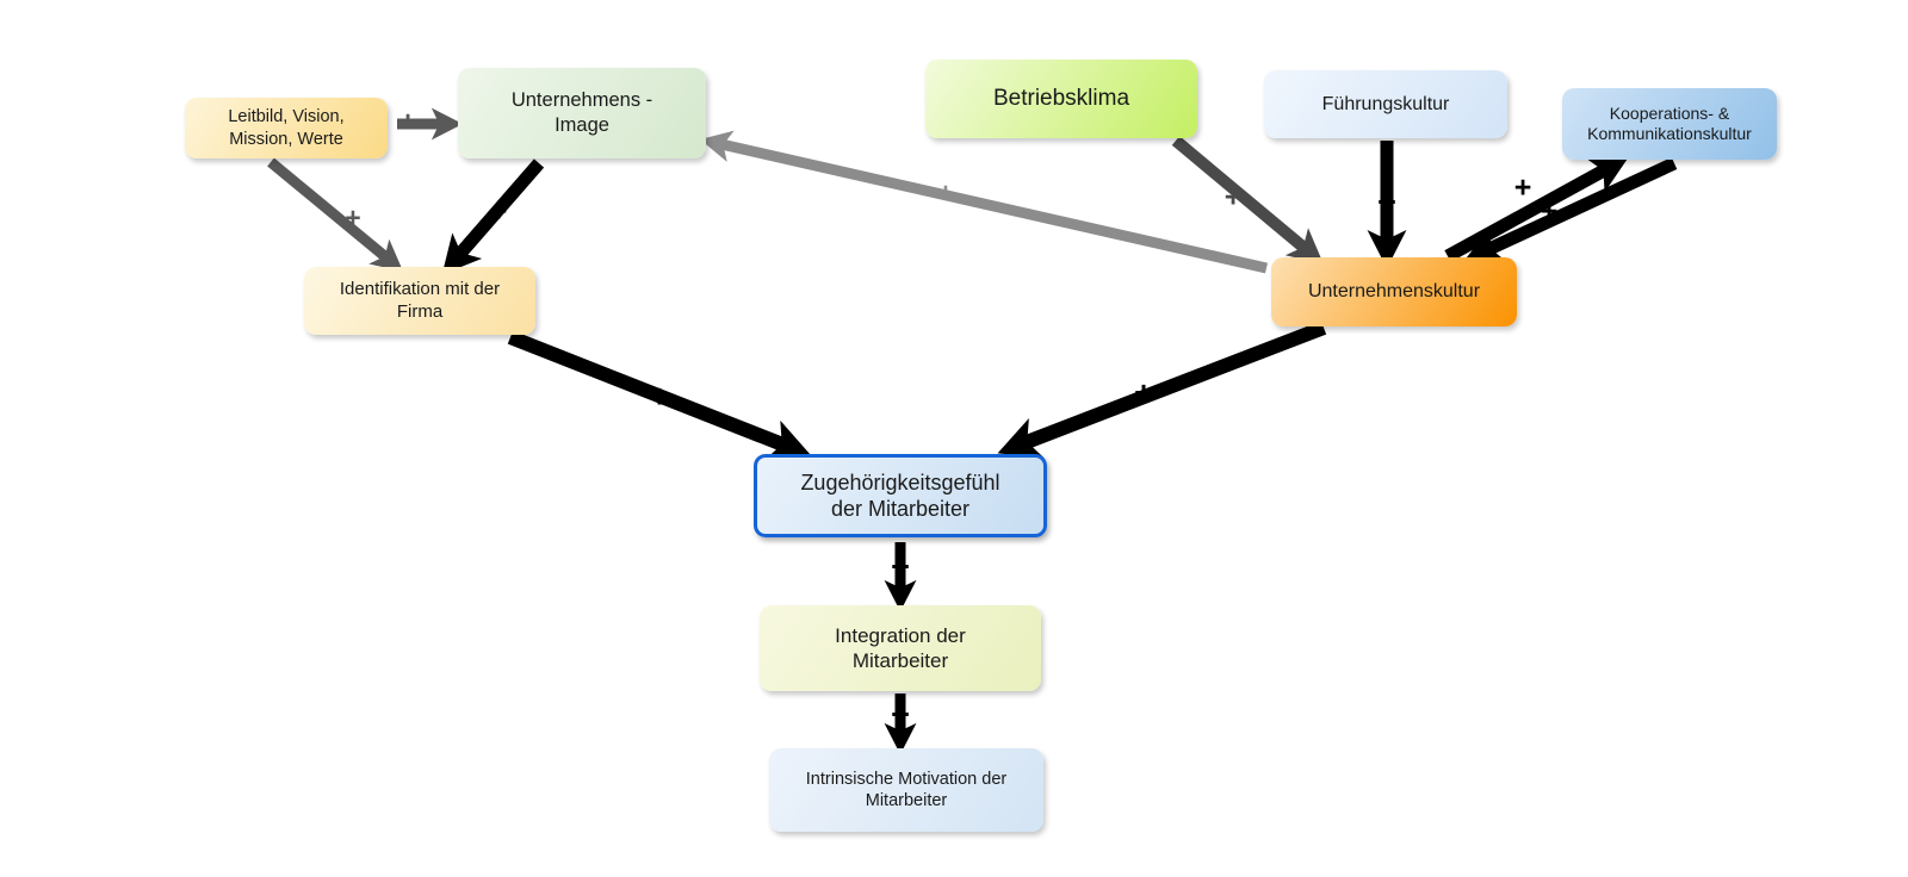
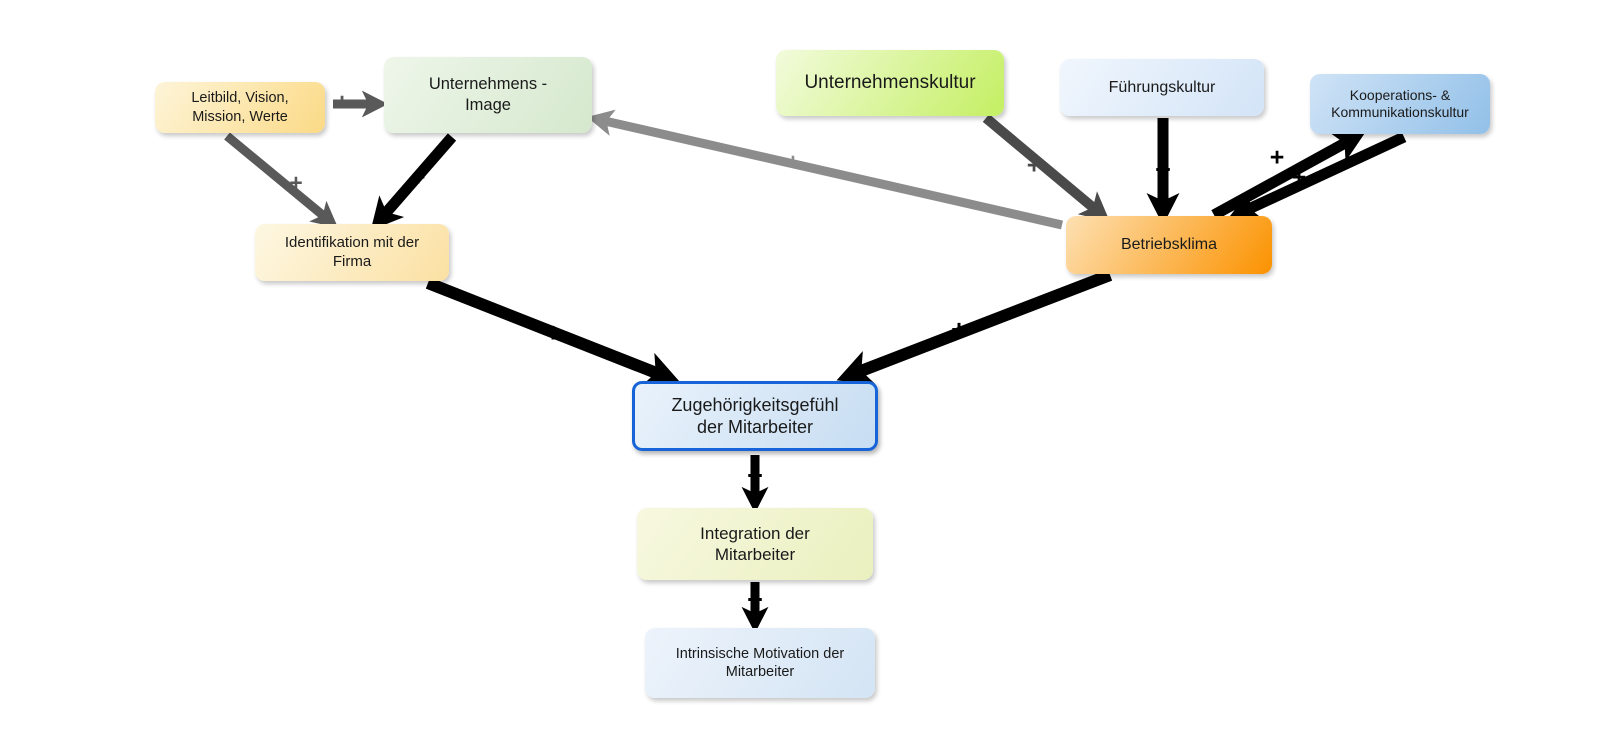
  Leitbild, Vision,
  Mission, Werte
  Unternehmens -
  Image
  Identifikation mit der
  Firma
- Betriebsklima
+ Unternehmenskultur
  Führungskultur
  Kooperations- &
  Kommunikationskultur
- Unternehmenskultur
+ Betriebsklima
  Zugehörigkeitsgefühl
  der Mitarbeiter
  Integration der
  Mitarbeiter
  Intrinsische Motivation der
  Mitarbeiter
  +
  +
  +
  +
  +
  +
  +
  +
  +
  +
  +
  +
